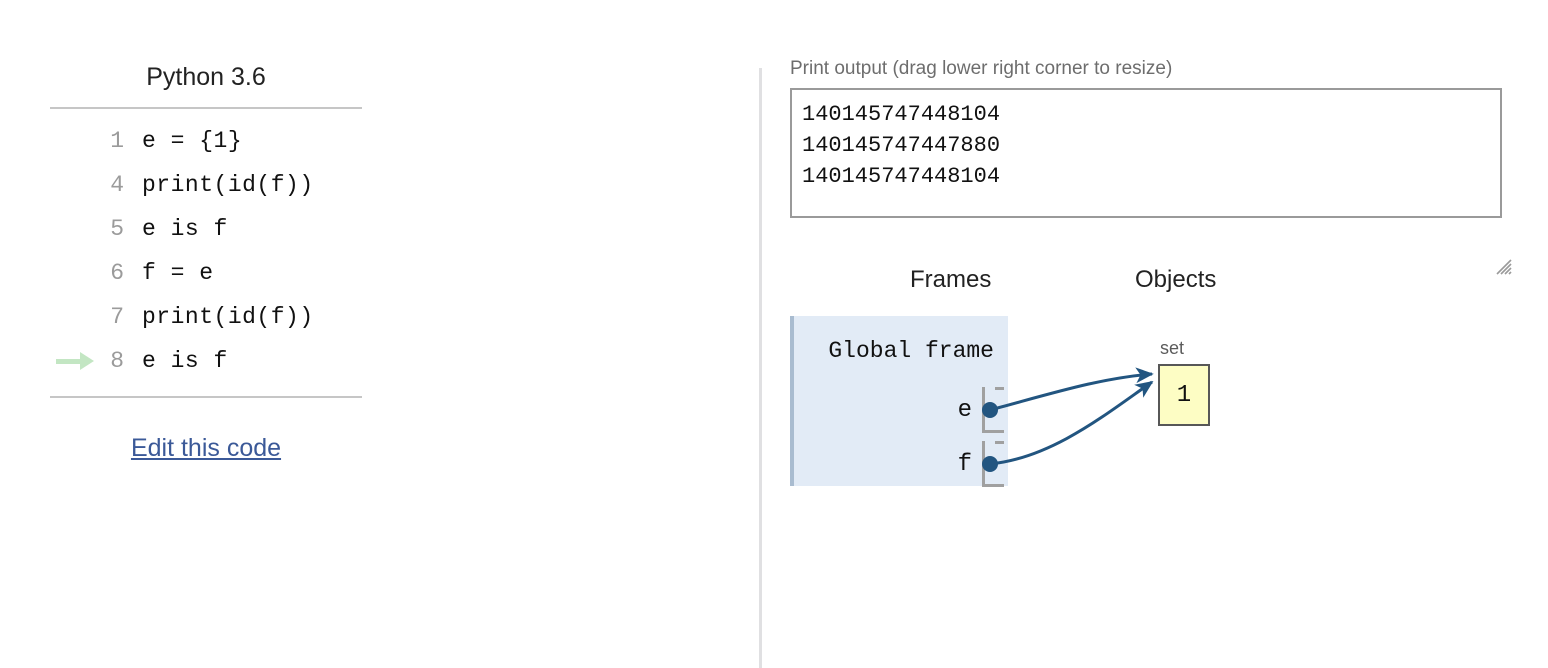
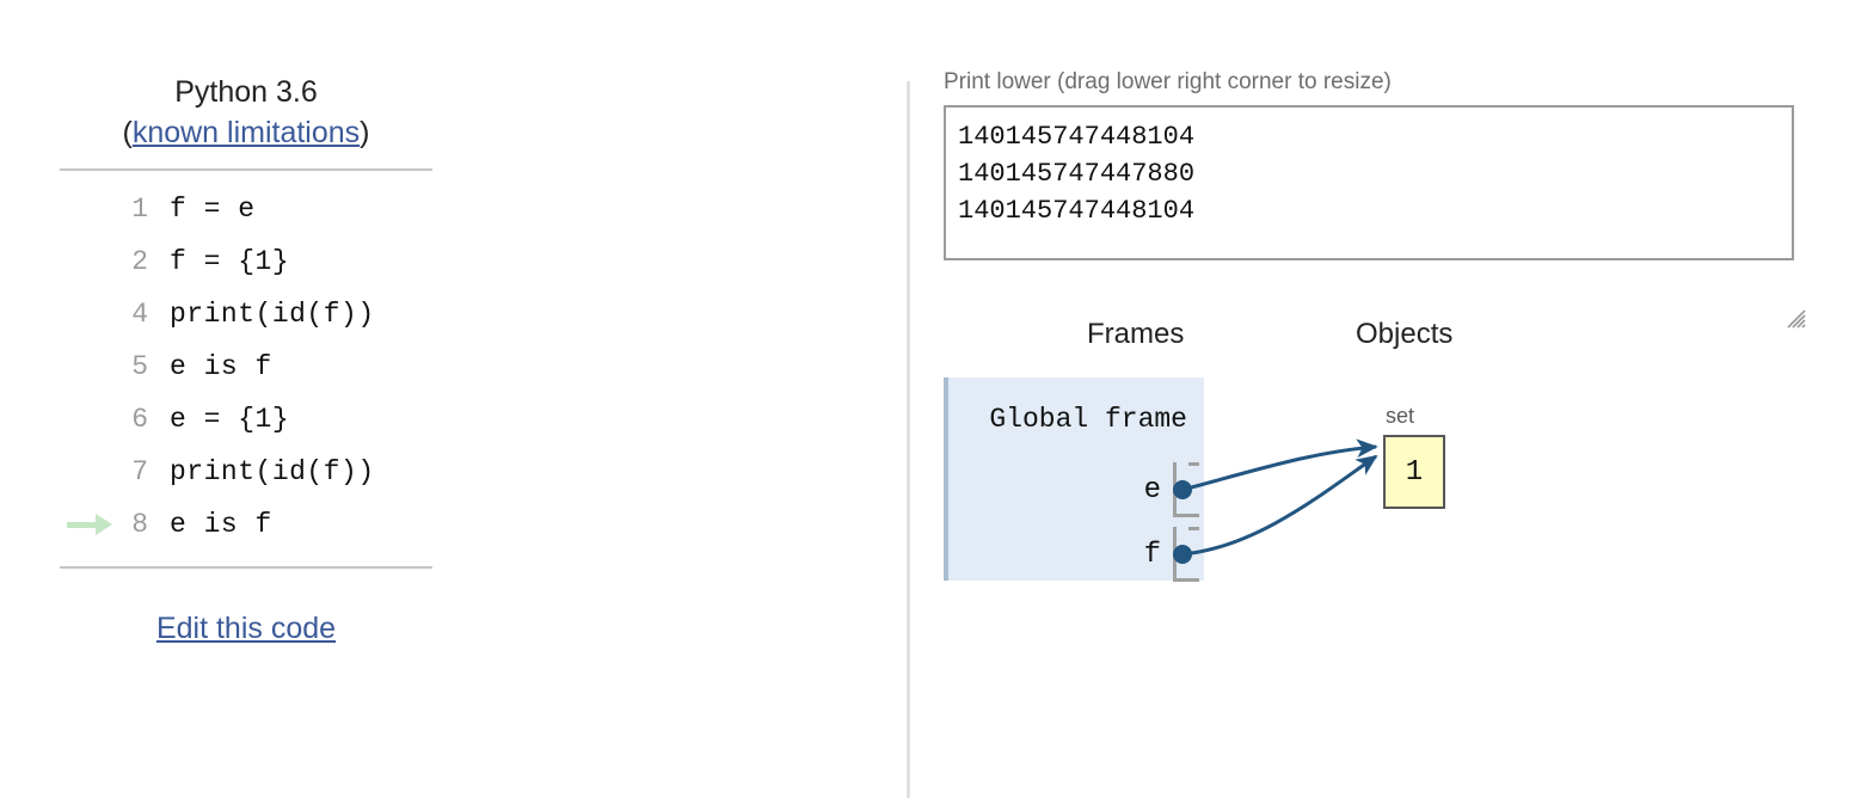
  Python 3.6
+ (known limitations)
  1
- e = {1}
+ f = e
+ 2
+ f = {1}
  4
  print(id(f))
  5
  e is f
  6
- f = e
+ e = {1}
  7
  print(id(f))
  8
  e is f
  Edit this code
- Print output (drag lower right corner to resize)
+ Print lower (drag lower right corner to resize)
  140145747448104
  140145747447880
  140145747448104
  Frames
  Objects
  Global frame
  e
  f
  set
  1
